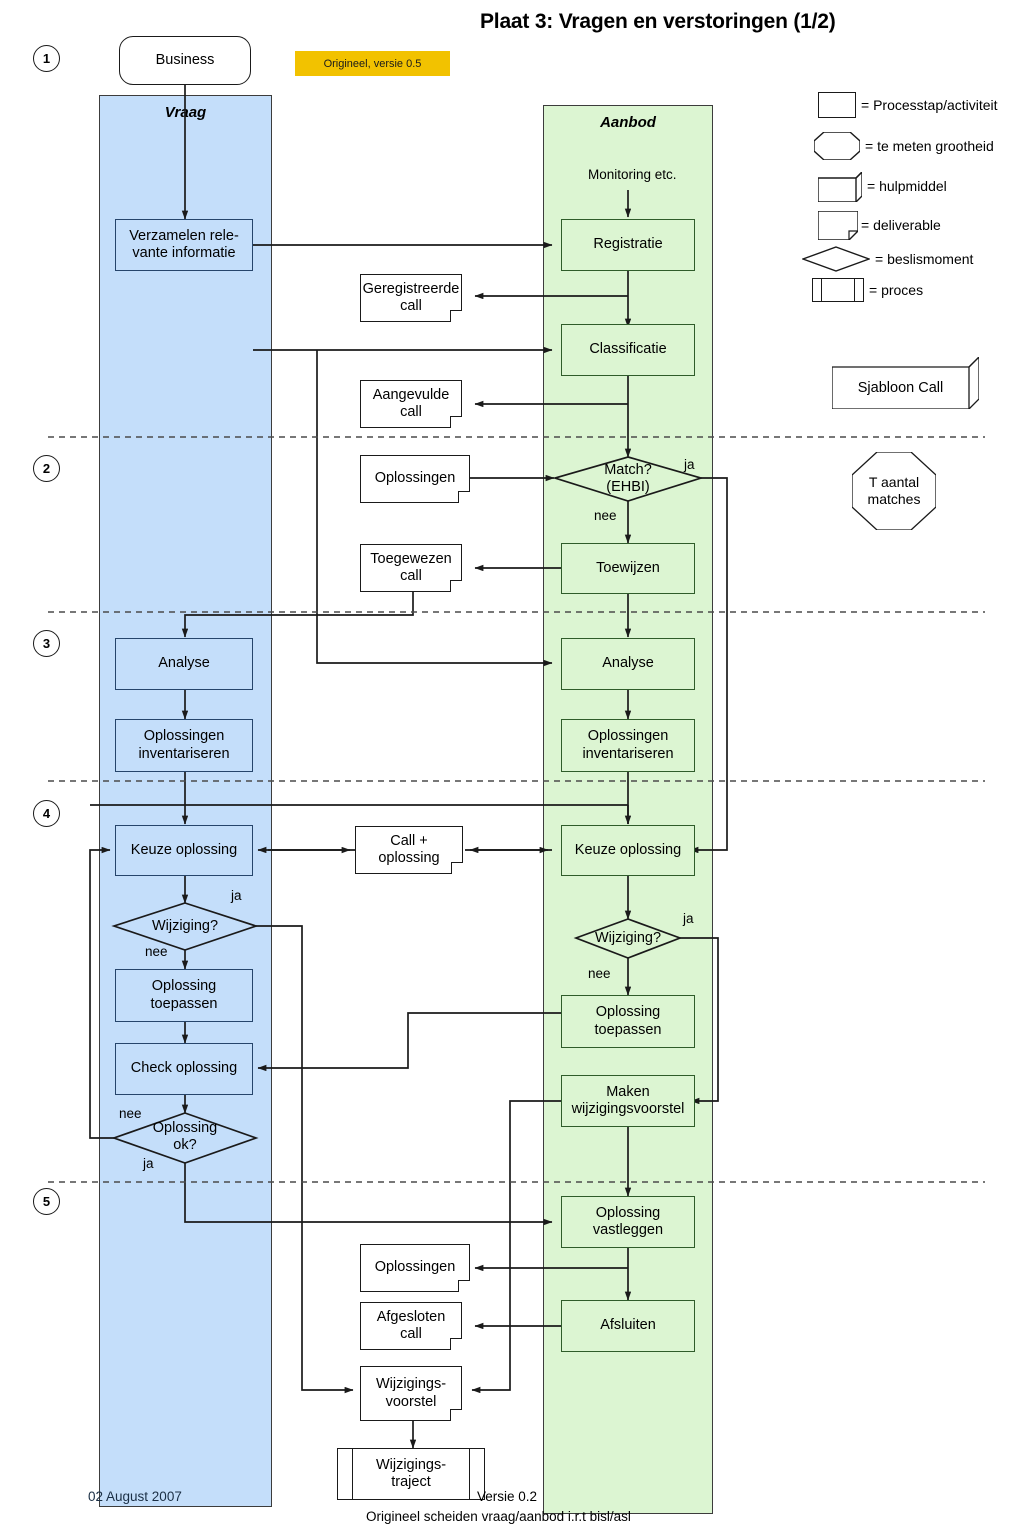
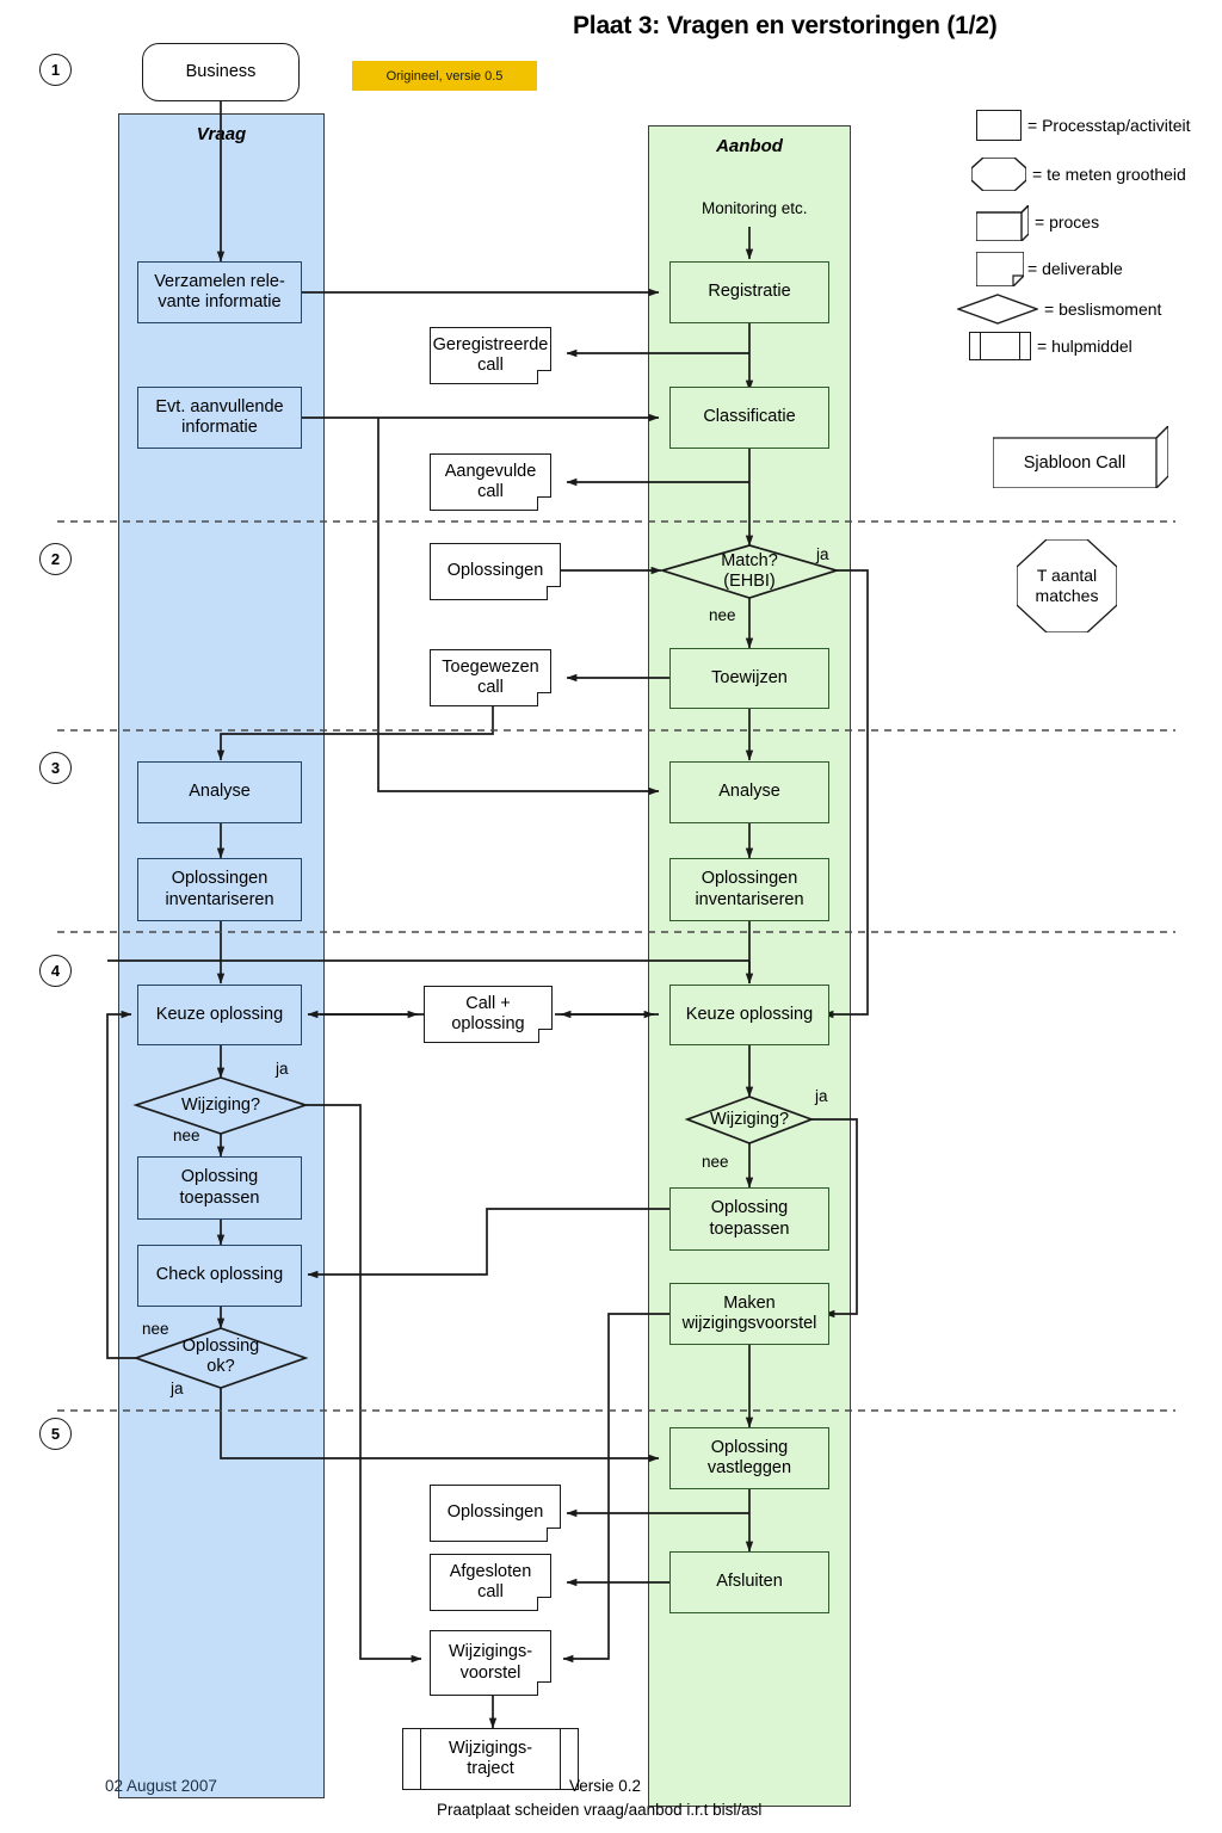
  Plaat 3: Vragen en verstoringen (1/2)
  Origineel, versie 0.5
  Vrag
  Aanbod
  1
  2
  3
  4
  5
  Business
  Monitoring etc.
  Verzamelen rele-
  vante informatie
+ Evt. aanvullende
+ informatie
  Analyse
  Oplossingen
  inventariseren
  Keuze oplossing
  Oplossing
  toepassen
  Check oplossing
  Registratie
  Classificatie
  Toewijzen
  Analyse
  Oplossingen
  inventariseren
  Keuze oplossing
  Oplossing
  toepassen
  Maken
  wijzigingsvoorstel
  Oplossing
  vastleggen
  Afsluiten
  Match?
  (EHBI)
  Wijziging?
  Oplossing
  ok?
  Wijziging?
  ja
  nee
  ja
  nee
  ja
  nee
  nee
  ja
  Geregistreerde
  call
  Aangevulde
  call
  Oplossingen
  Toegewezen
  call
  Call +
  oplossing
  Oplossingen
  Afgesloten
  call
  Wijzigings-
  voorstel
  Wijzigings-
  traject
  Sjabloon Call
  T aantal
  matches
  = Processtap/activiteit
  = te meten grootheid
- = hulpmiddel
+ = proces
  = deliverable
  = beslismoment
- = proces
+ = hulpmiddel
  02 August 2007
  Versie 0.2
- Origineel scheiden vraag/aanbod i.r.t bisl/asl
+ Praatplaat scheiden vraag/aanbod i.r.t bisl/asl
